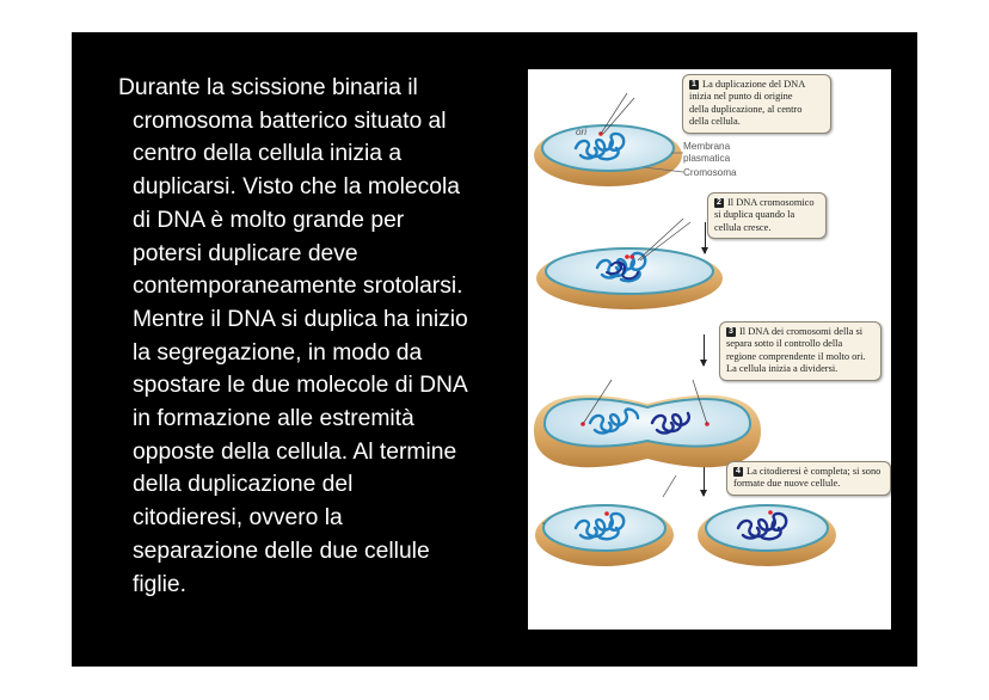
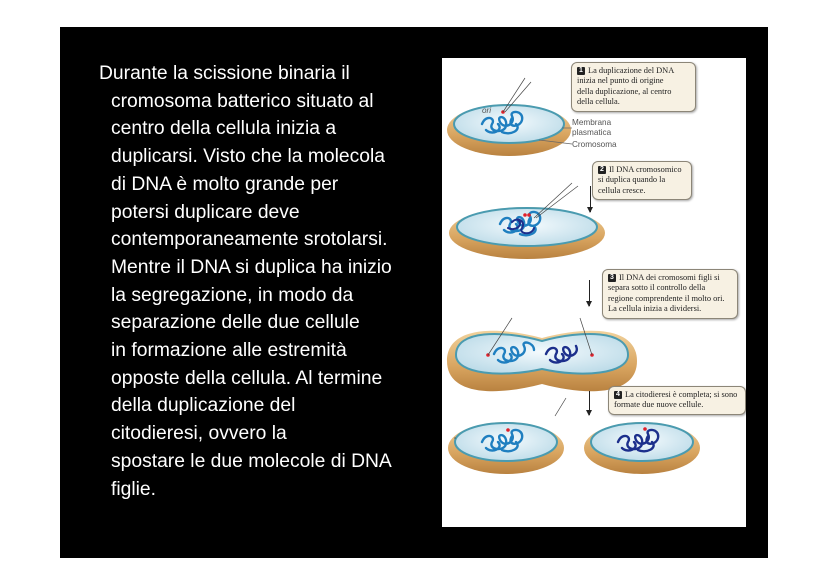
  Durante la scissione binaria il
  cromosoma batterico situato al
  centro della cellula inizia a
  duplicarsi. Visto che la molecola
  di DNA è molto grande per
  potersi duplicare deve
  contemporaneamente srotolarsi.
  Mentre il DNA si duplica ha inizio
  la segregazione, in modo da
- spostare le due molecole di DNA
+ separazione delle due cellule
  in formazione alle estremità
  opposte della cellula. Al termine
  della duplicazione del
  citodieresi, ovvero la
- separazione delle due cellule
+ spostare le due molecole di DNA
  figlie.
  ori
  Membrana
  plasmatica
  Cromosoma
  La duplicazione del DNA
  inizia nel punto di origine
  della duplicazione, al centro
  della cellula.
  Il DNA cromosomico
  si duplica quando la
  cellula cresce.
- Il DNA dei cromosomi della si
+ Il DNA dei cromosomi figli si
  separa sotto il controllo della
  regione comprendente il molto ori.
  La cellula inizia a dividersi.
  La citodieresi è completa; si sono
  formate due nuove cellule.
